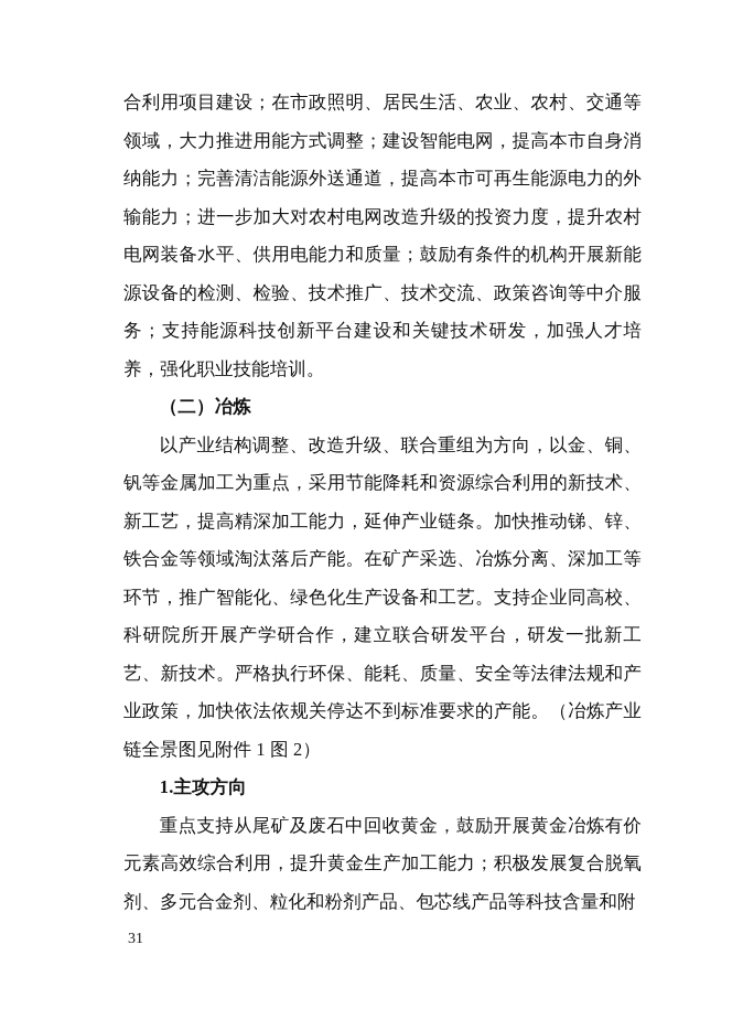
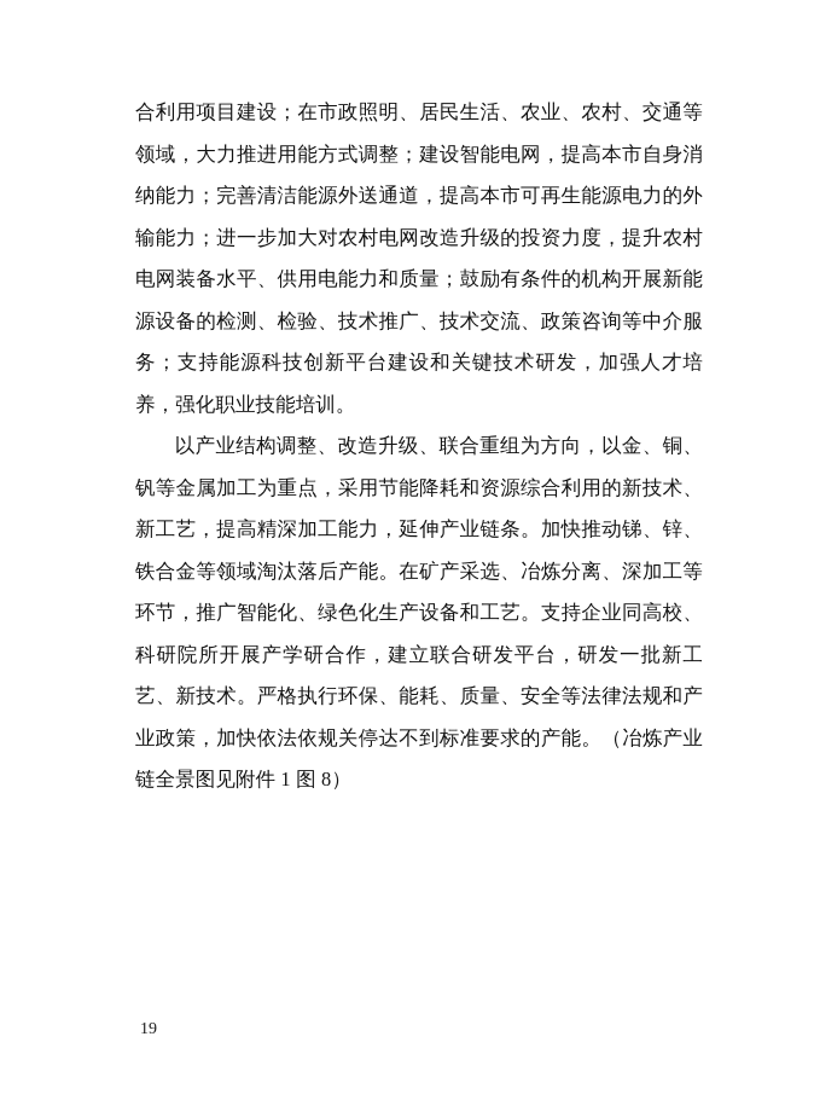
  合利用项目建设；在市政照明、居民生活、农业、农村、交通等领域，大力推进用能方式调整；建设智能电网，提高本市自身消纳能力；完善清洁能源外送通道，提高本市可再生能源电力的外输能力；进一步加大对农村电网改造升级的投资力度，提升农村电网装备水平、供用电能力和质量；鼓励有条件的机构开展新能源设备的检测、检验、技术推广、技术交流、政策咨询等中介服务；支持能源科技创新平台建设和关键技术研发，加强人才培养，强化职业技能培训。
- （二）冶炼
- 以产业结构调整、改造升级、联合重组为方向，以金、铜、钒等金属加工为重点，采用节能降耗和资源综合利用的新技术、新工艺，提高精深加工能力，延伸产业链条。加快推动锑、锌、铁合金等领域淘汰落后产能。在矿产采选、冶炼分离、深加工等环节，推广智能化、绿色化生产设备和工艺。支持企业同高校、科研院所开展产学研合作，建立联合研发平台，研发一批新工艺、新技术。严格执行环保、能耗、质量、安全等法律法规和产业政策，加快依法依规关停达不到标准要求的产能。（冶炼产业链全景图见附件 1 图 2）
+ 以产业结构调整、改造升级、联合重组为方向，以金、铜、钒等金属加工为重点，采用节能降耗和资源综合利用的新技术、新工艺，提高精深加工能力，延伸产业链条。加快推动锑、锌、铁合金等领域淘汰落后产能。在矿产采选、冶炼分离、深加工等环节，推广智能化、绿色化生产设备和工艺。支持企业同高校、科研院所开展产学研合作，建立联合研发平台，研发一批新工艺、新技术。严格执行环保、能耗、质量、安全等法律法规和产业政策，加快依法依规关停达不到标准要求的产能。（冶炼产业链全景图见附件 1 图 8）
- 1.主攻方向
- 重点支持从尾矿及废石中回收黄金，鼓励开展黄金冶炼有价元素高效综合利用，提升黄金生产加工能力；积极发展复合脱氧剂、多元合金剂、粒化和粉剂产品、包芯线产品等科技含量和附
- 31
+ 19
